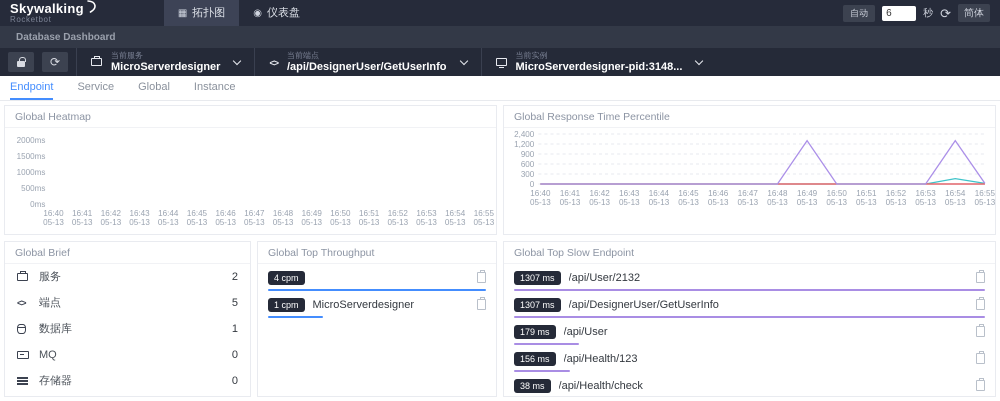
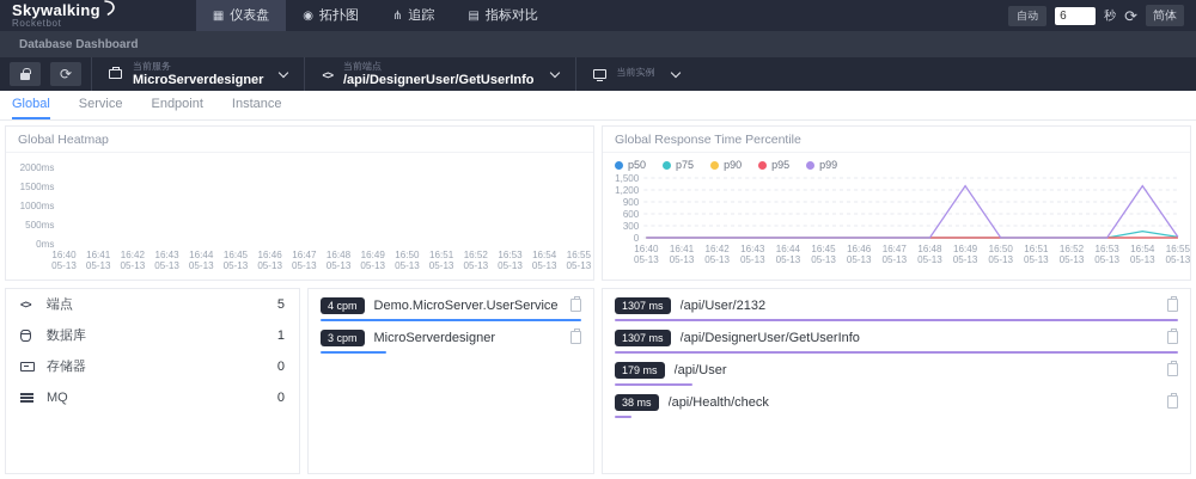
  Skywalking
  Rocketbot
  ▦
- 拓扑图
+ 仪表盘
  ◉
- 仪表盘
+ 拓扑图
+ ⋔
+ 追踪
+ ▤
+ 指标对比
  自动
  6
  秒
  ⟳
  简体
  Database Dashboard
  ⟳
  当前服务
  MicroServerdesigner
  当前端点
  /api/DesignerUser/GetUserInfo
  当前实例
- MicroServerdesigner-pid:3148...
- Endpoint
+ Global
  Service
- Global
+ Endpoint
  Instance
  Global Heatmap
  2000ms
  1500ms
  1000ms
  500ms
  0ms
  16:40
  05-13
  16:41
  05-13
  16:42
  05-13
  16:43
  05-13
  16:44
  05-13
  16:45
  05-13
  16:46
  05-13
  16:47
  05-13
  16:48
  05-13
  16:49
  05-13
  16:50
  05-13
  16:51
  05-13
  16:52
  05-13
  16:53
  05-13
  16:54
  05-13
  16:55
  05-13
  Global Response Time Percentile
+ p50
+ p75
+ p90
+ p95
+ p99
  0
  300
  600
  900
  1,200
- 2,400
+ 1,500
  16:40
  05-13
  16:41
  05-13
  16:42
  05-13
  16:43
  05-13
  16:44
  05-13
  16:45
  05-13
  16:46
  05-13
  16:47
  05-13
  16:48
  05-13
  16:49
  05-13
  16:50
  05-13
  16:51
  05-13
  16:52
  05-13
  16:53
  05-13
  16:54
  05-13
  16:55
  05-13
- Global Brief
- 服务
- 2
  <>
  端点
  5
  数据库
  1
- MQ
+ 存储器
  0
- 存储器
+ MQ
  0
- Global Top Throughput
  4 cpm
+ Demo.MicroServer.UserService
- 1 cpm
+ 3 cpm
  MicroServerdesigner
- Global Top Slow Endpoint
  1307 ms
  /api/User/2132
  1307 ms
  /api/DesignerUser/GetUserInfo
  179 ms
  /api/User
- 156 ms
- /api/Health/123
  38 ms
  /api/Health/check
